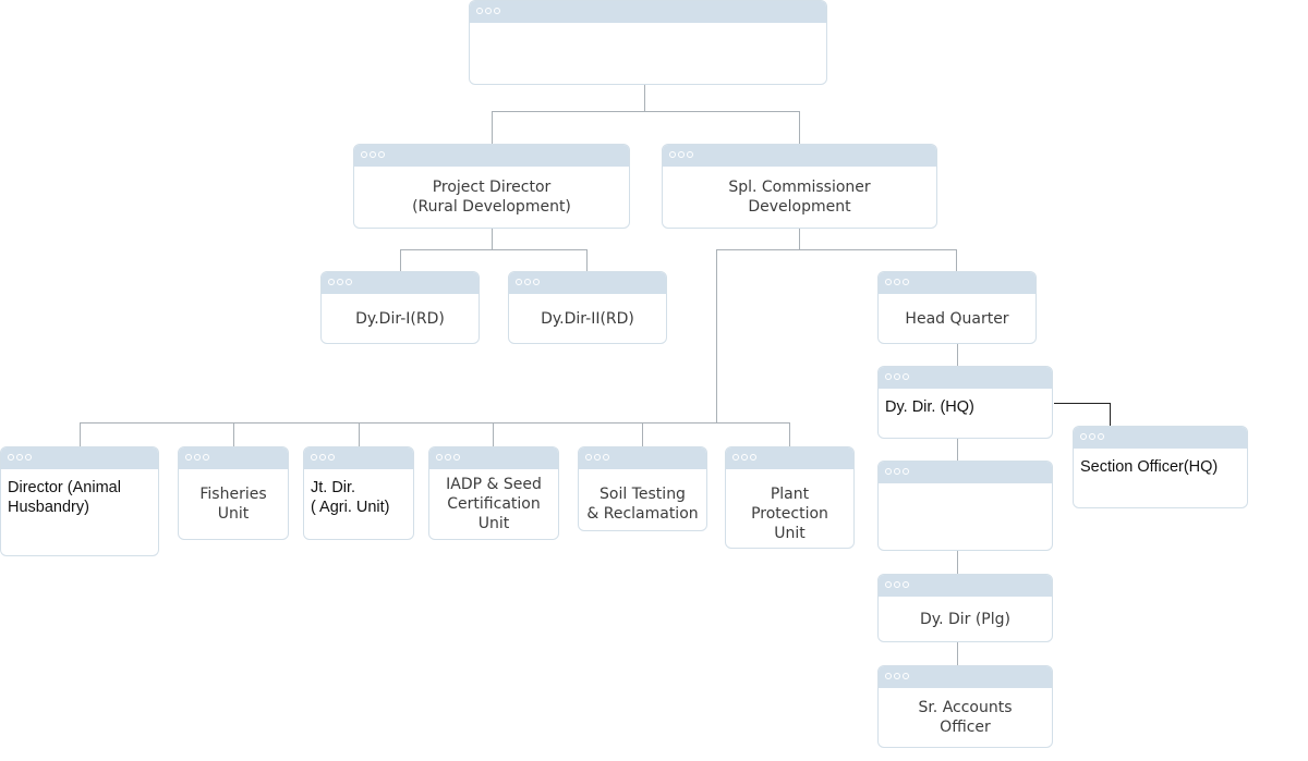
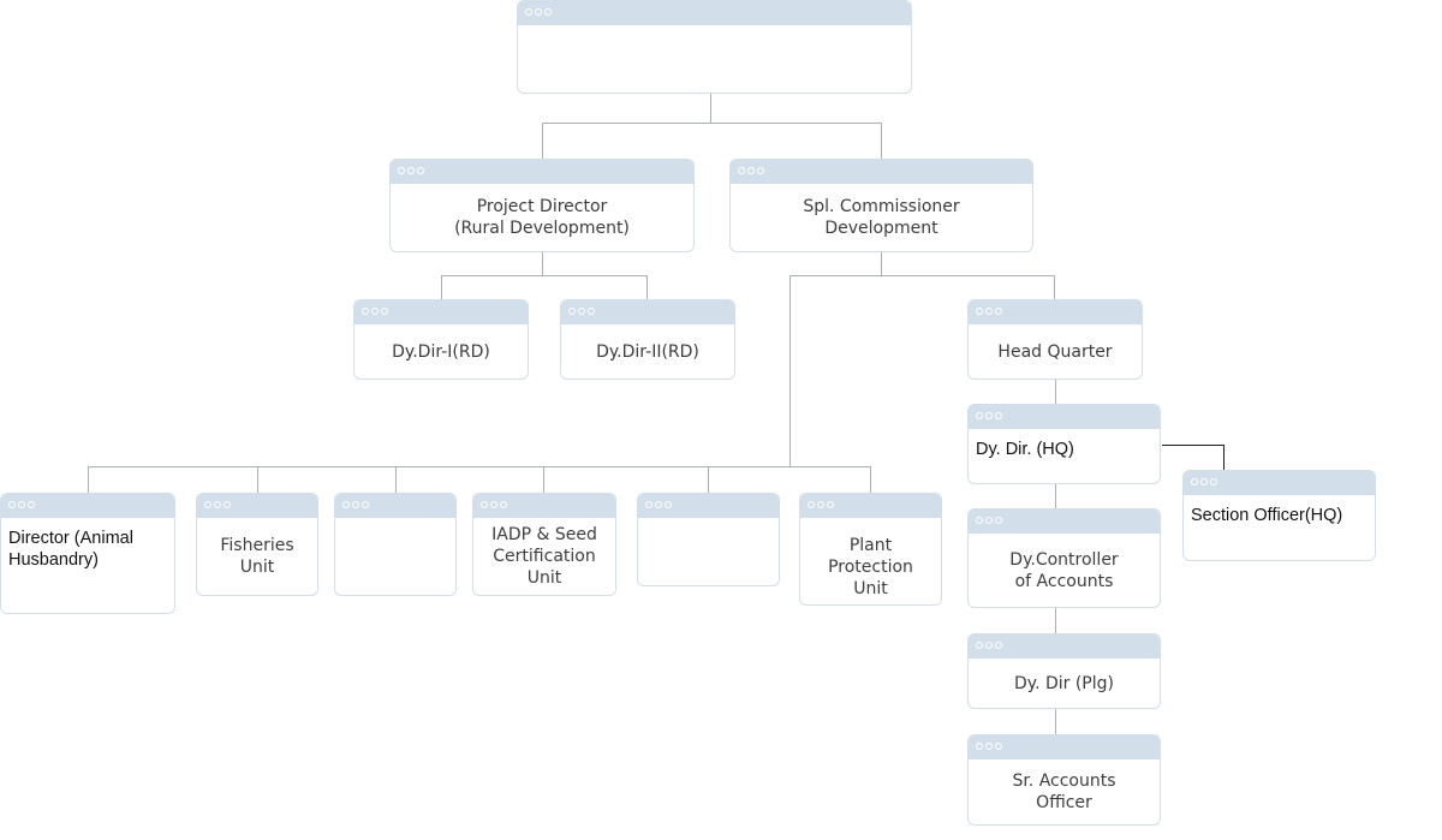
  Project Director
  (Rural Development)
  Spl. Commissioner
  Development
  Dy.Dir-I(RD)
  Dy.Dir-II(RD)
  Head Quarter
  Dy. Dir. (HQ)
  Section Officer(HQ)
+ Dy.Controller
+ of Accounts
  Dy. Dir (Plg)
  Sr. Accounts
  Officer
  Director (Animal
  Husbandry)
  Fisheries
  Unit
- Jt. Dir.
- ( Agri. Unit)
  IADP & Seed
  Certification
  Unit
- Soil Testing
- & Reclamation
  Plant
  Protection
  Unit
